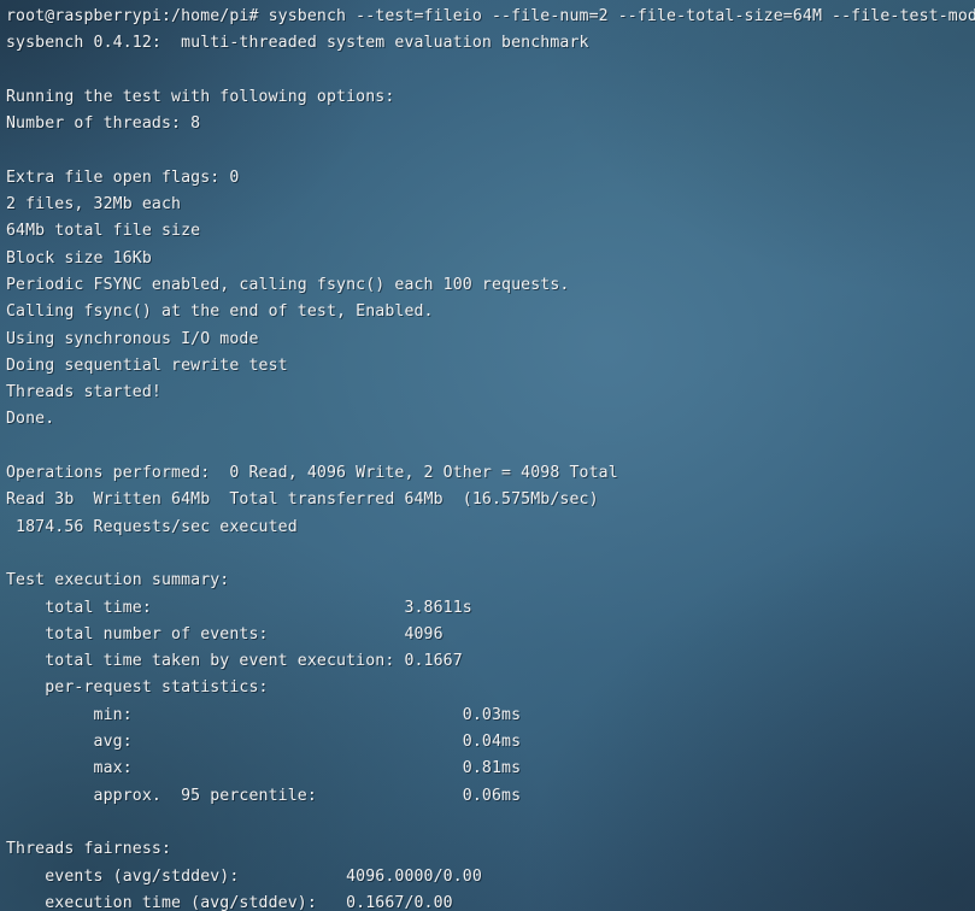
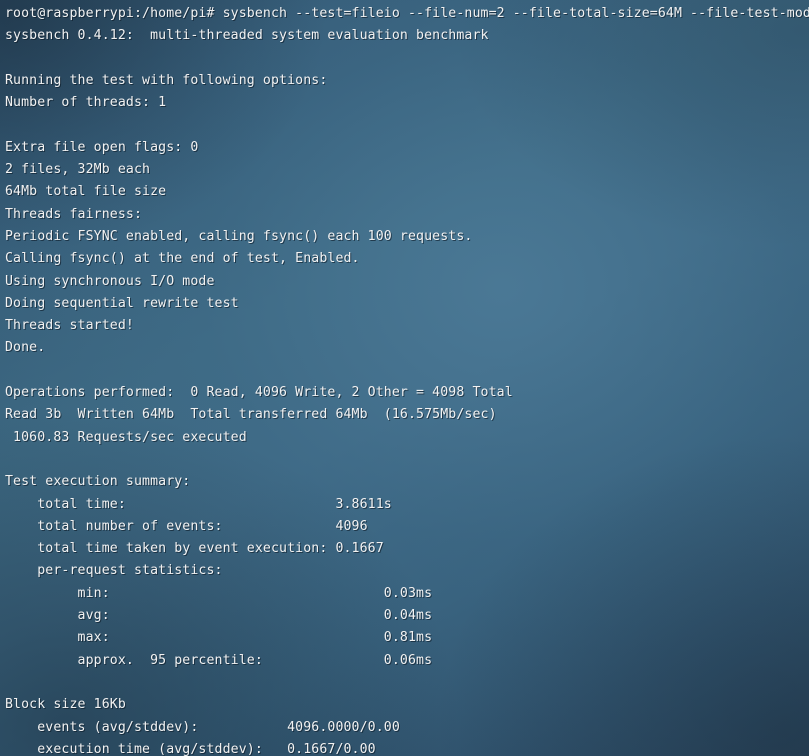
  root@raspberrypi:/home/pi# sysbench --test=fileio --file-num=2 --file-total-size=64M --file-test-mod
  sysbench 0.4.12: multi-threaded system evaluation benchmark
  Running the test with following options:
- Number of threads: 8
+ Number of threads: 1
  Extra file open flags: 0
  2 files, 32Mb each
  64Mb total file size
- Block size 16Kb
+ Threads fairness:
  Periodic FSYNC enabled, calling fsync() each 100 requests.
  Calling fsync() at the end of test, Enabled.
  Using synchronous I/O mode
  Doing sequential rewrite test
  Threads started!
  Done.
  Operations performed: 0 Read, 4096 Write, 2 Other = 4098 Total
  Read 3b Written 64Mb Total transferred 64Mb (16.575Mb/sec)
- 1874.56 Requests/sec executed
+ 1060.83 Requests/sec executed
  Test execution summary:
  total time: 3.8611s
  total number of events: 4096
  total time taken by event execution: 0.1667
  per-request statistics:
  min: 0.03ms
  avg: 0.04ms
  max: 0.81ms
  approx. 95 percentile: 0.06ms
- Threads fairness:
+ Block size 16Kb
  events (avg/stddev): 4096.0000/0.00
  execution time (avg/stddev): 0.1667/0.00
